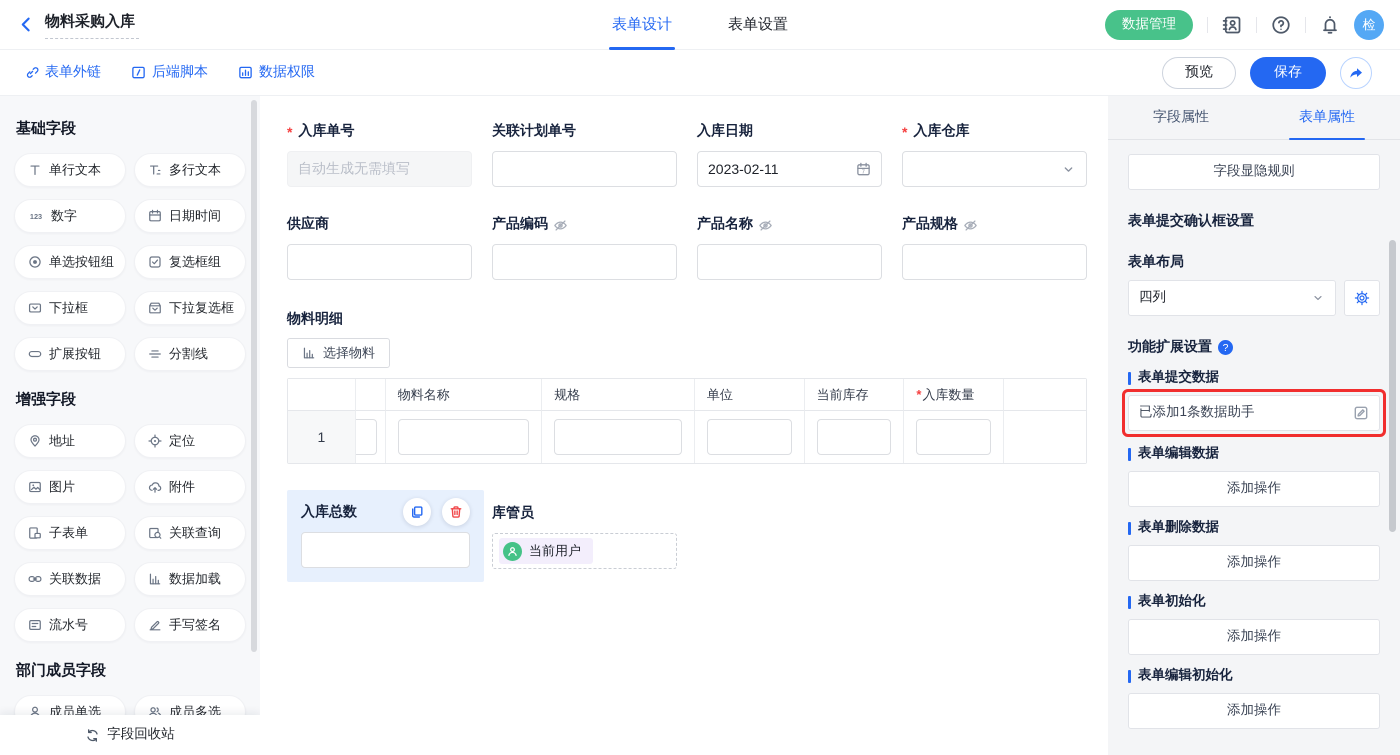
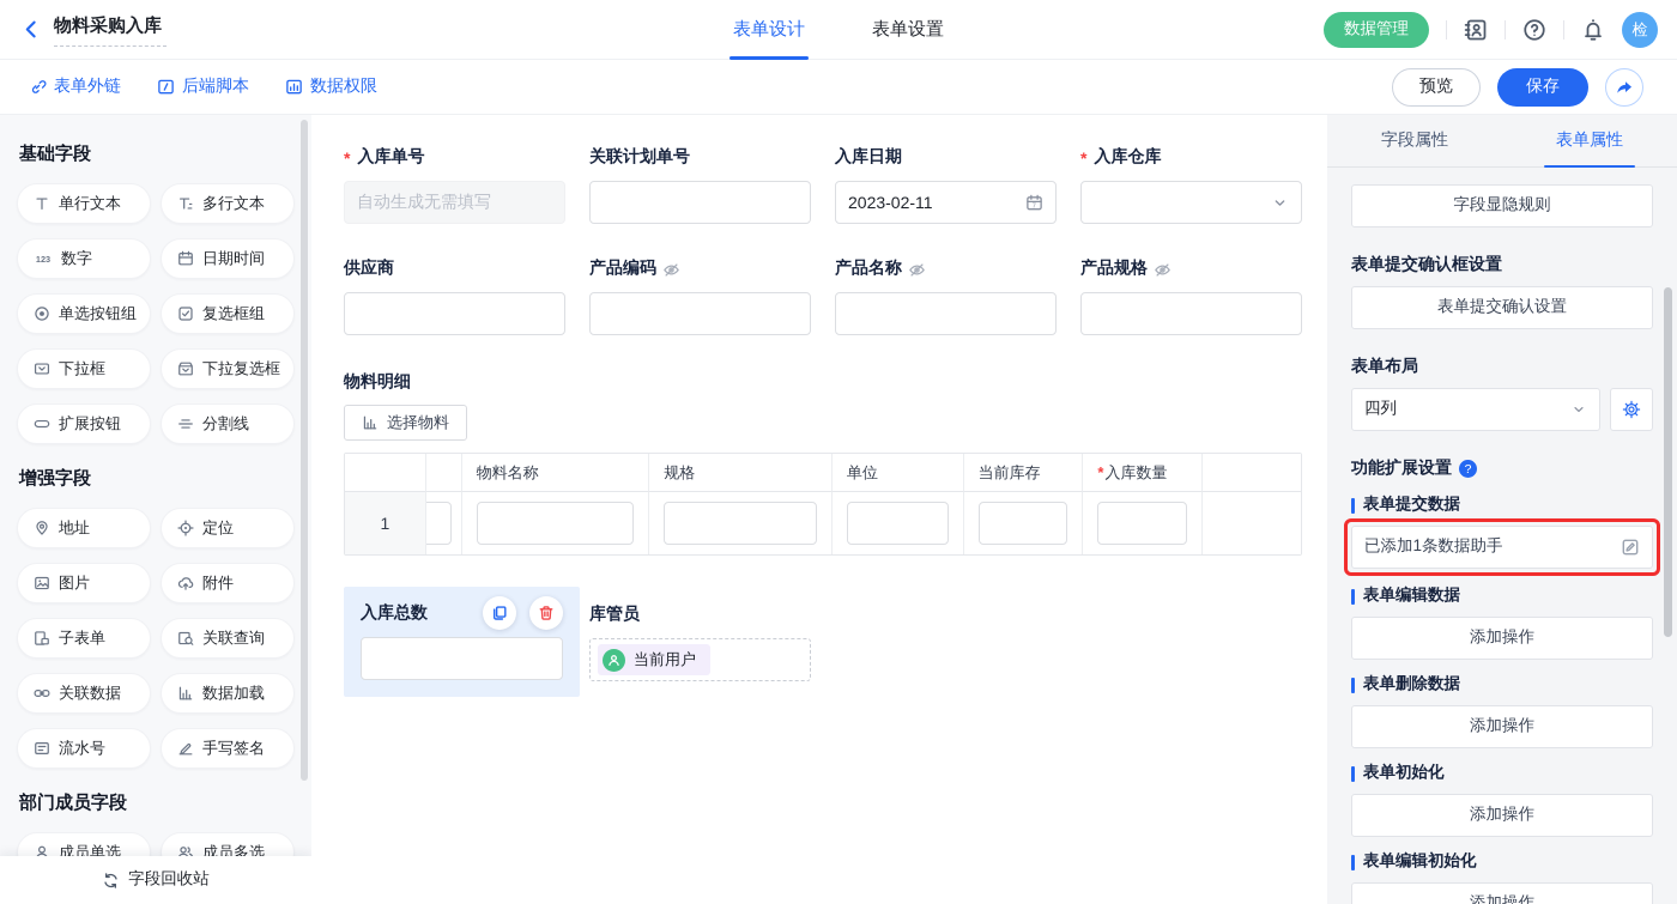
  物料采购入库
  表单设计
  表单设置
  数据管理
  检
  表单外链
  后端脚本
  数据权限
  预览
  保存
  基础字段
  单行文本
  多行文本
  数字
  日期时间
  单选按钮组
  复选框组
  下拉框
  下拉复选框
  扩展按钮
  分割线
  增强字段
  地址
  定位
  图片
  附件
  子表单
  关联查询
  关联数据
  数据加载
  流水号
  手写签名
  部门成员字段
  成员单选
  成员多选
  字段回收站
  *
  入库单号
  自动生成无需填写
  关联计划单号
  入库日期
  2023-02-11
  *
  入库仓库
  供应商
  产品编码
  产品名称
  产品规格
  物料明细
  选择物料
  物料名称
  规格
  单位
  当前库存
  *
  入库数量
  1
  入库总数
  库管员
  当前用户
  字段属性
  表单属性
  字段显隐规则
  表单提交确认框设置
+ 表单提交确认设置
  表单布局
  四列
  功能扩展设置
  ?
  表单提交数据
  已添加1条数据助手
  表单编辑数据
  添加操作
  表单删除数据
  添加操作
  表单初始化
  添加操作
  表单编辑初始化
  添加操作
